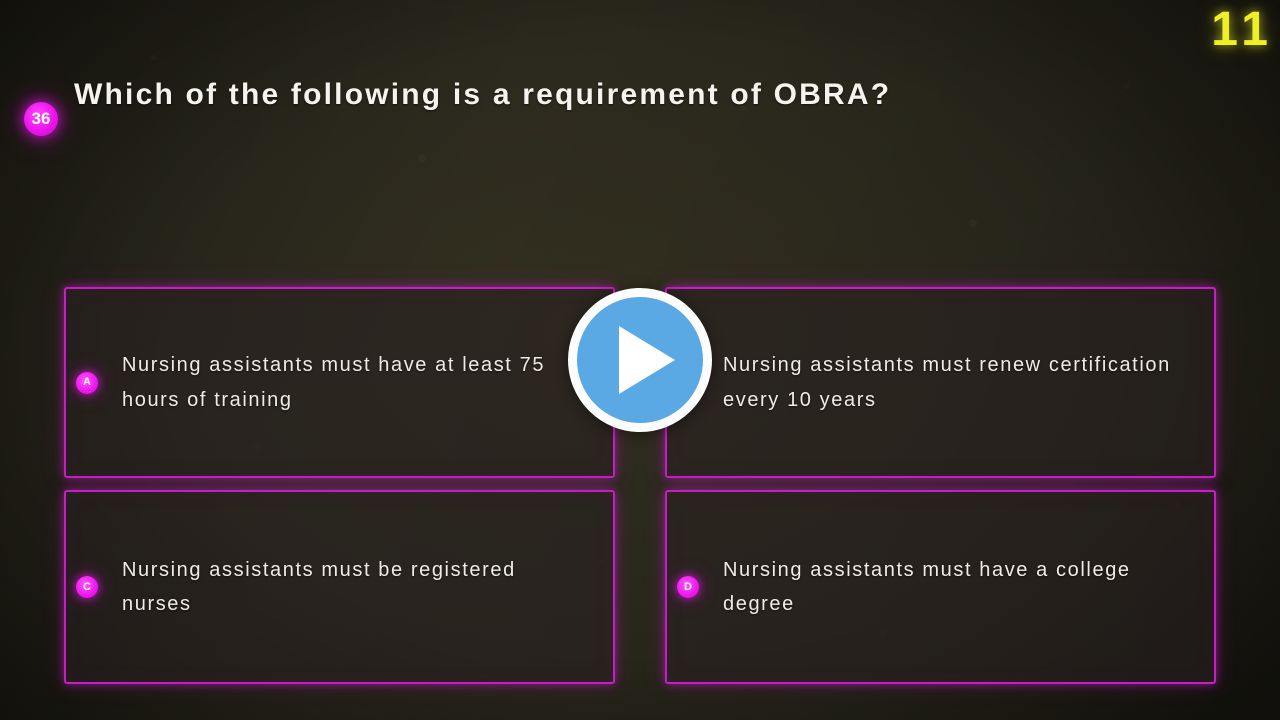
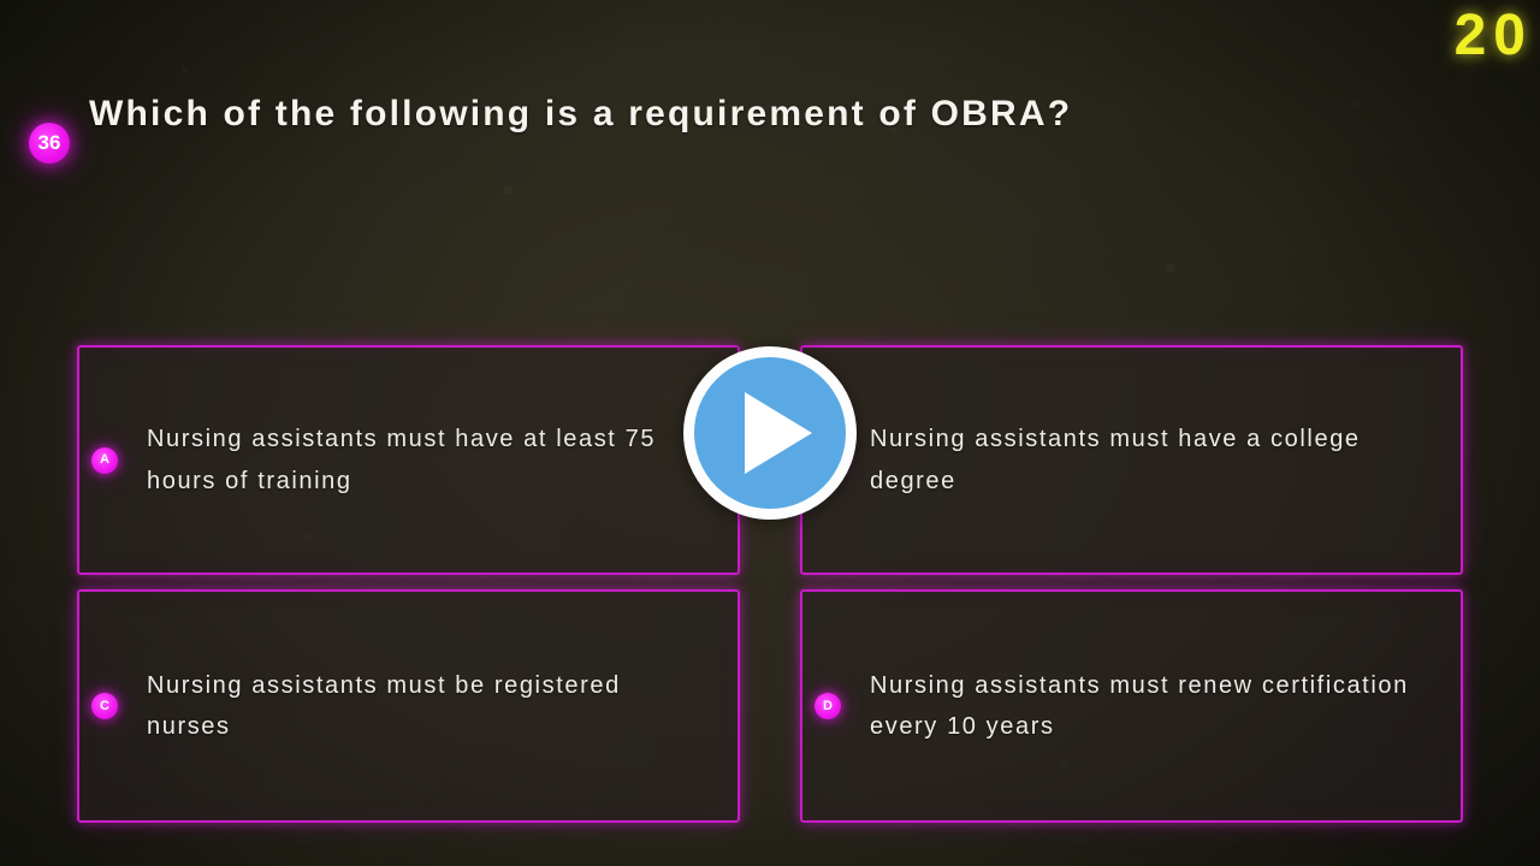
- 11
+ 20
  36
  Which of the following is a requirement of OBRA?
  A
  Nursing assistants must have at least 75 hours of training
- Nursing assistants must renew certification every 10 years
+ Nursing assistants must have a college degree
  C
  Nursing assistants must be registered nurses
  D
- Nursing assistants must have a college degree
+ Nursing assistants must renew certification every 10 years
